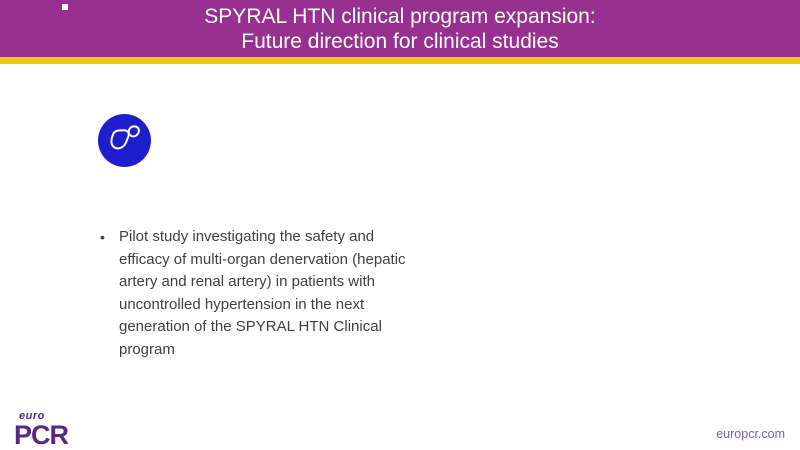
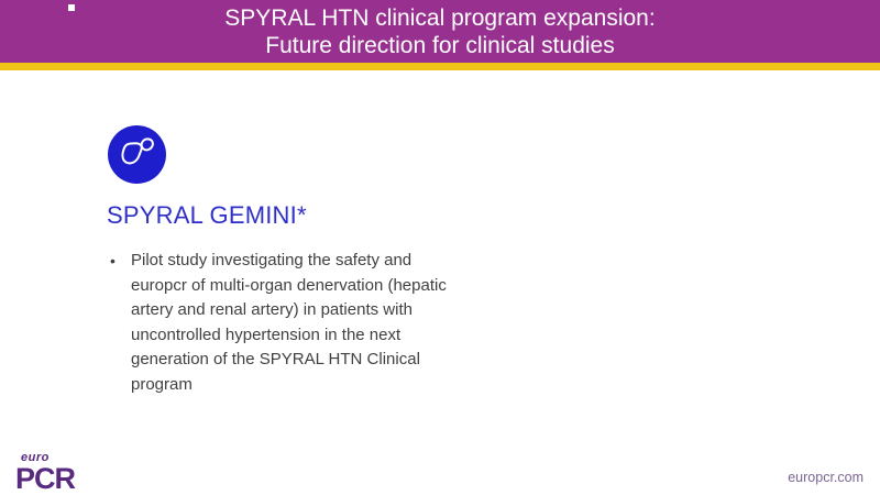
  SPYRAL HTN clinical program expansion:
  Future direction for clinical studies
+ SPYRAL GEMINI*
  •
  Pilot study investigating the safety and
- efficacy of multi-organ denervation (hepatic
+ europcr of multi-organ denervation (hepatic
  artery and renal artery) in patients with
  uncontrolled hypertension in the next
  generation of the SPYRAL HTN Clinical
  program
  euro
  PCR
  europcr.com
